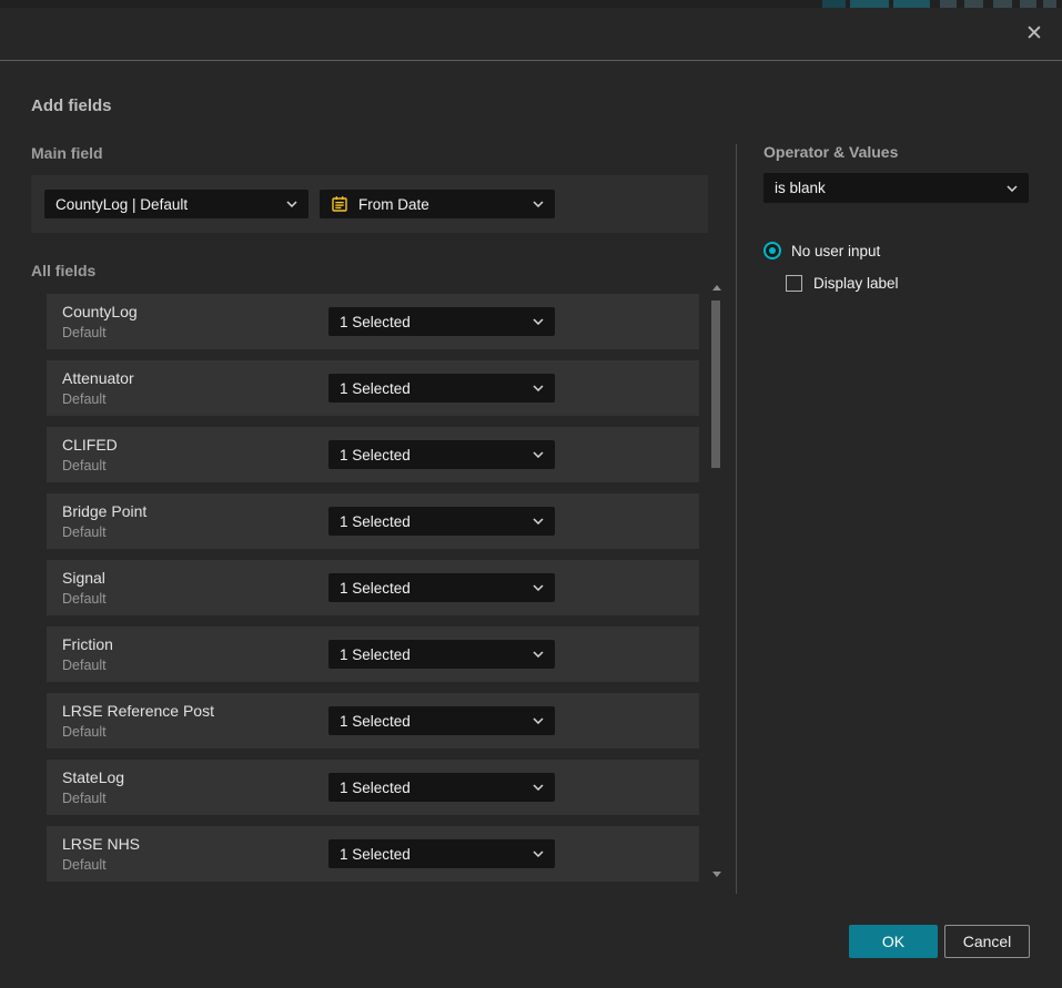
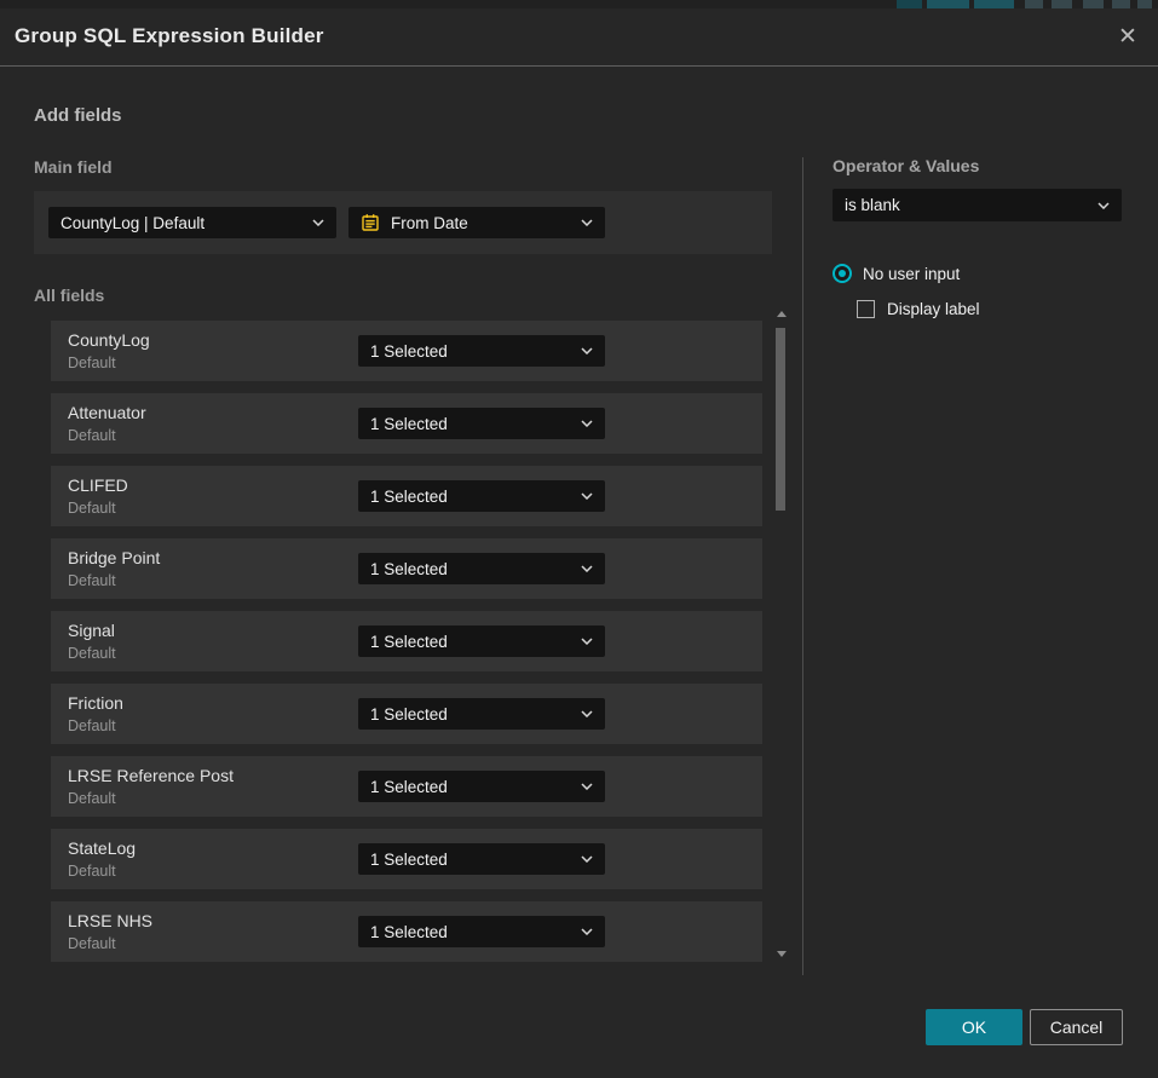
+ Group SQL Expression Builder
  ✕
  Add fields
  Main field
  CountyLog | Default
  From Date
  All fields
  CountyLog
  Default
  1 Selected
  Attenuator
  Default
  1 Selected
  CLIFED
  Default
  1 Selected
  Bridge Point
  Default
  1 Selected
  Signal
  Default
  1 Selected
  Friction
  Default
  1 Selected
  LRSE Reference Post
  Default
  1 Selected
  StateLog
  Default
  1 Selected
  LRSE NHS
  Default
  1 Selected
  Operator & Values
  is blank
  No user input
  Display label
  OK
  Cancel
